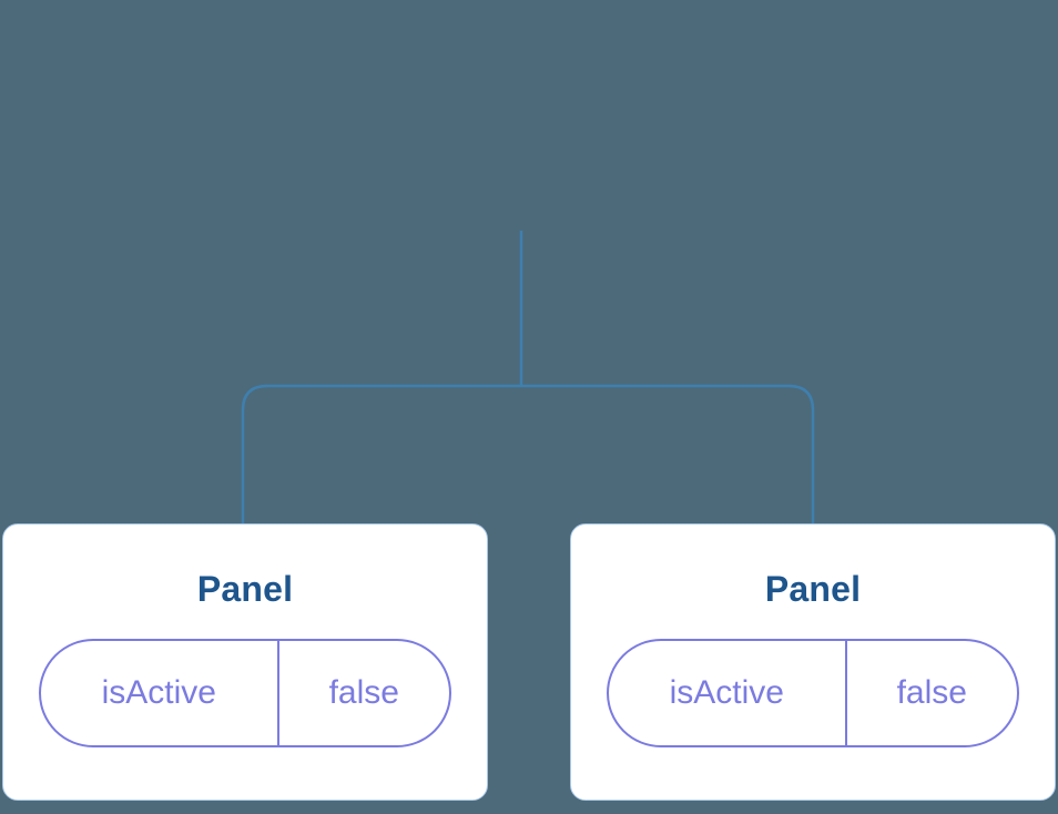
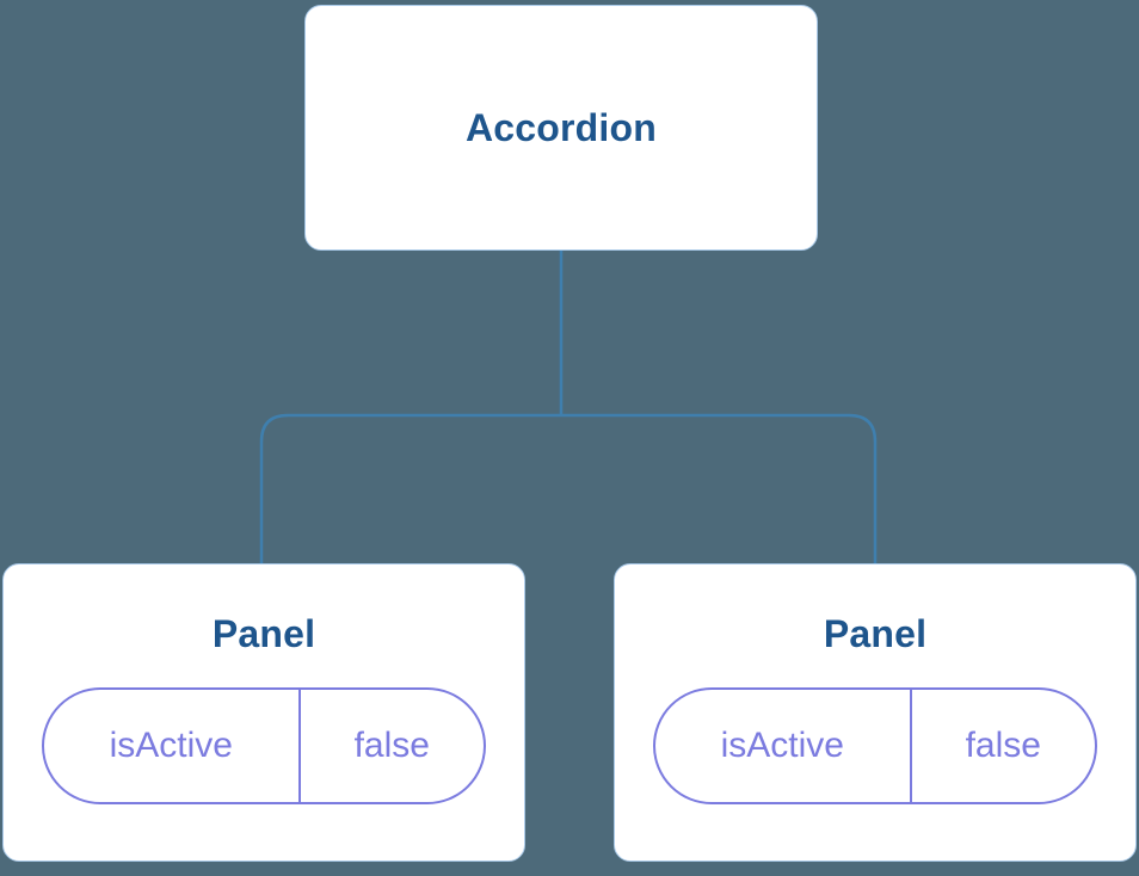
+ Accordion
  Panel
  isActive
  false
  Panel
  isActive
  false
